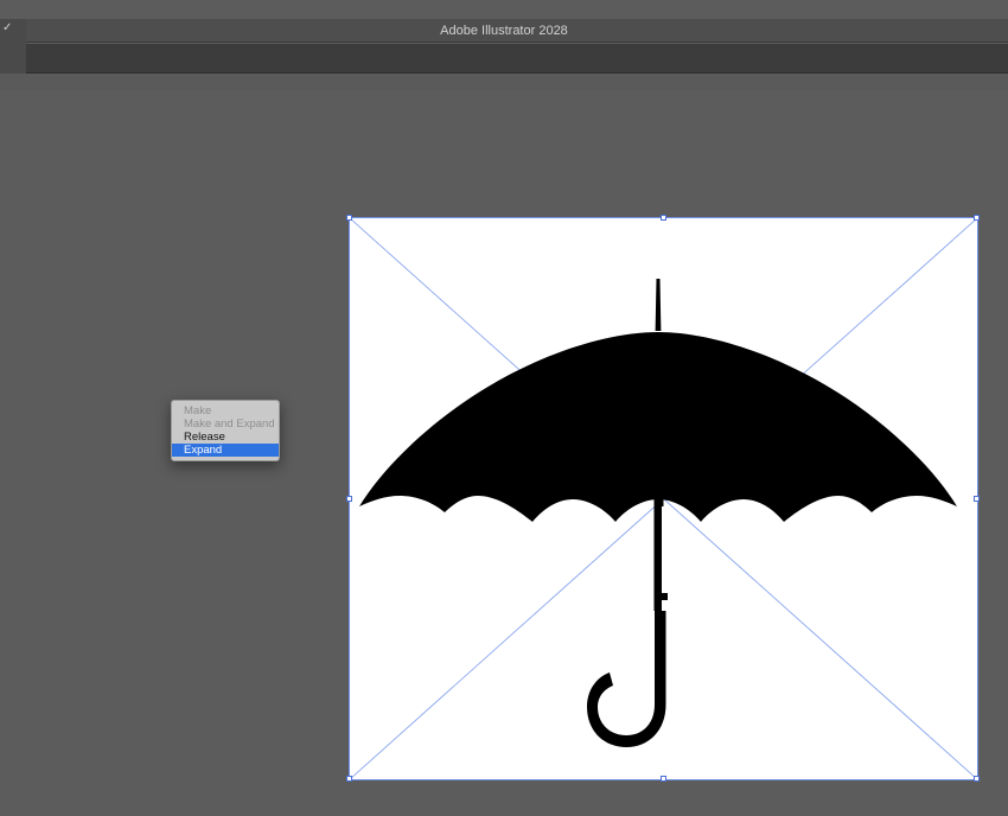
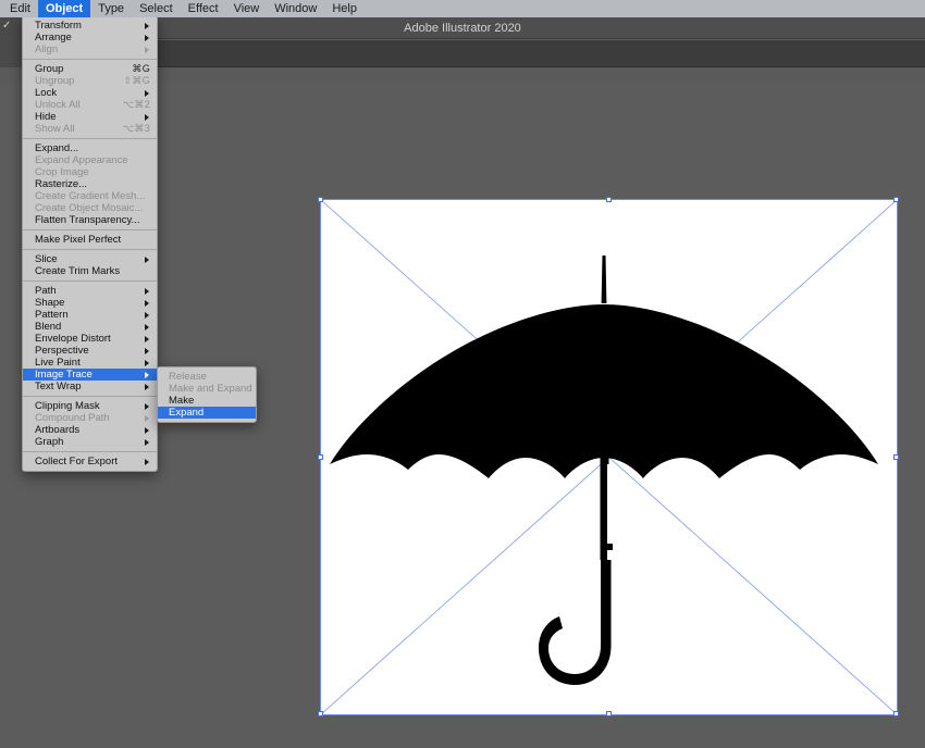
- Adobe Illustrator 2028
+ Adobe Illustrator 2020
  ✓
+ Edit
+ Object
+ Type
+ Select
+ Effect
+ View
+ Window
+ Help
+ Transform
+ Arrange
+ Align
+ Group
+ ⌘G
+ Ungroup
+ ⇧⌘G
+ Lock
+ Unlock All
+ ⌥⌘2
+ Hide
+ Show All
+ ⌥⌘3
+ Expand...
+ Expand Appearance
+ Crop Image
+ Rasterize...
+ Create Gradient Mesh...
+ Create Object Mosaic...
+ Flatten Transparency...
+ Make Pixel Perfect
+ Slice
+ Create Trim Marks
+ Path
+ Shape
+ Pattern
+ Blend
+ Envelope Distort
+ Perspective
+ Live Paint
+ Image Trace
+ Text Wrap
+ Clipping Mask
+ Compound Path
+ Artboards
+ Graph
+ Collect For Export
- Make
+ Release
  Make and Expand
- Release
+ Make
  Expand
